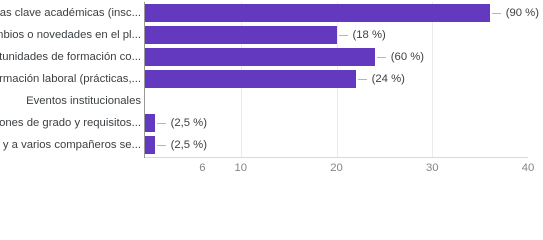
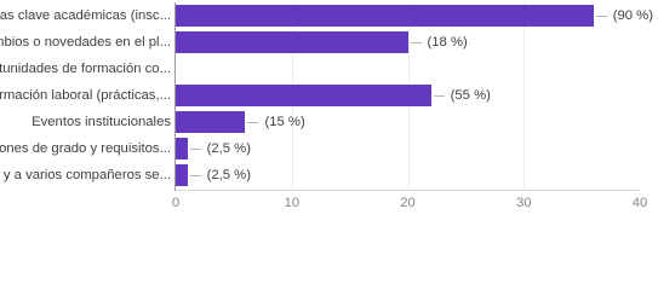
  as clave académicas (insc...
  (90 %)
  bios o novedades en el pl...
  (18 %)
  tunidades de formación co...
- (60 %)
  rmación laboral (prácticas,...
- (24 %)
+ (55 %)
  Eventos institucionales
+ (15 %)
  ones de grado y requisitos...
  (2,5 %)
  y a varios compañeros se...
  (2,5 %)
- 6
+ 0
  10
  20
  30
  40
